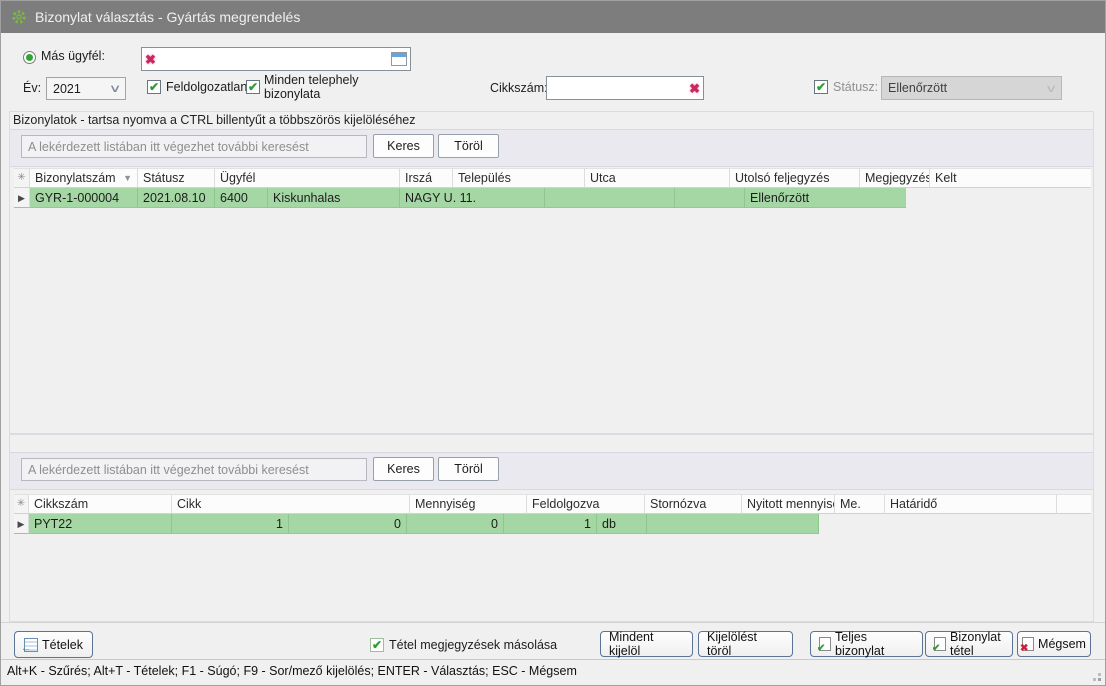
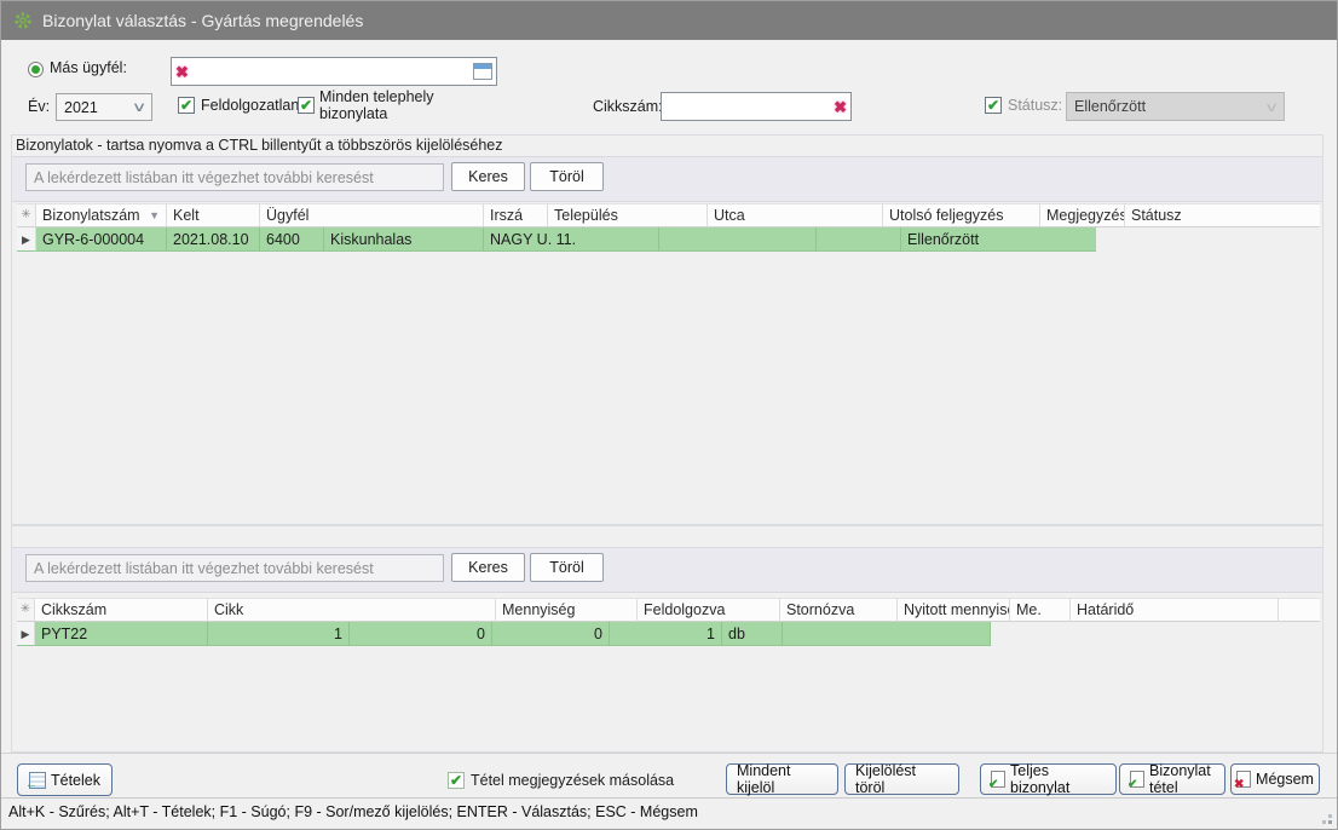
  Bizonylat választás - Gyártás megrendelés
  Más ügyfél:
  ✖
  Év:
  2021
  ∨
  ✔
  Feldolgozatlan
  ✔
  Minden telephely bizonylata
  Cikkszám
  ✖
  ✔
  Státusz:
  Ellenőrzött
  ∨
  Bizonylatok - tartsa nyomva a CTRL billentyűt a többszörös kijelöléséhez
  A lekérdezett listában itt végezhet további keresést
  Keres
  Töröl
  ✳
  Bizonylatszám
  ▼
- Státusz
+ Kelt
  Ügyfél
  Irszá
  Település
  Utca
  Utolsó feljegyzés
  Megjegyzés
- Kelt
+ Státusz
  ▶
- GYR-1-000004
+ GYR-6-000004
  2021.08.10
  6400
  Kiskunhalas
  NAGY U. 11.
  Ellenőrzött
  A lekérdezett listában itt végezhet további keresést
  Keres
  Töröl
  ✳
  Cikkszám
  Cikk
  Mennyiség
  Feldolgozva
  Stornózva
  Nyitott mennyis
  Me.
  Határidő
  ▶
  PYT22
  1
  0
  0
  1
  db
  ←
  Tételek
  ✔
  Tétel megjegyzések másolása
  Mindent kijelöl
  Kijelölést töröl
  ✔
  Teljes bizonylat
  ✔
  Bizonylat tétel
  ✖
  Mégsem
  Alt+K - Szűrés; Alt+T - Tételek; F1 - Súgó; F9 - Sor/mező kijelölés; ENTER - Választás; ESC - Mégsem
